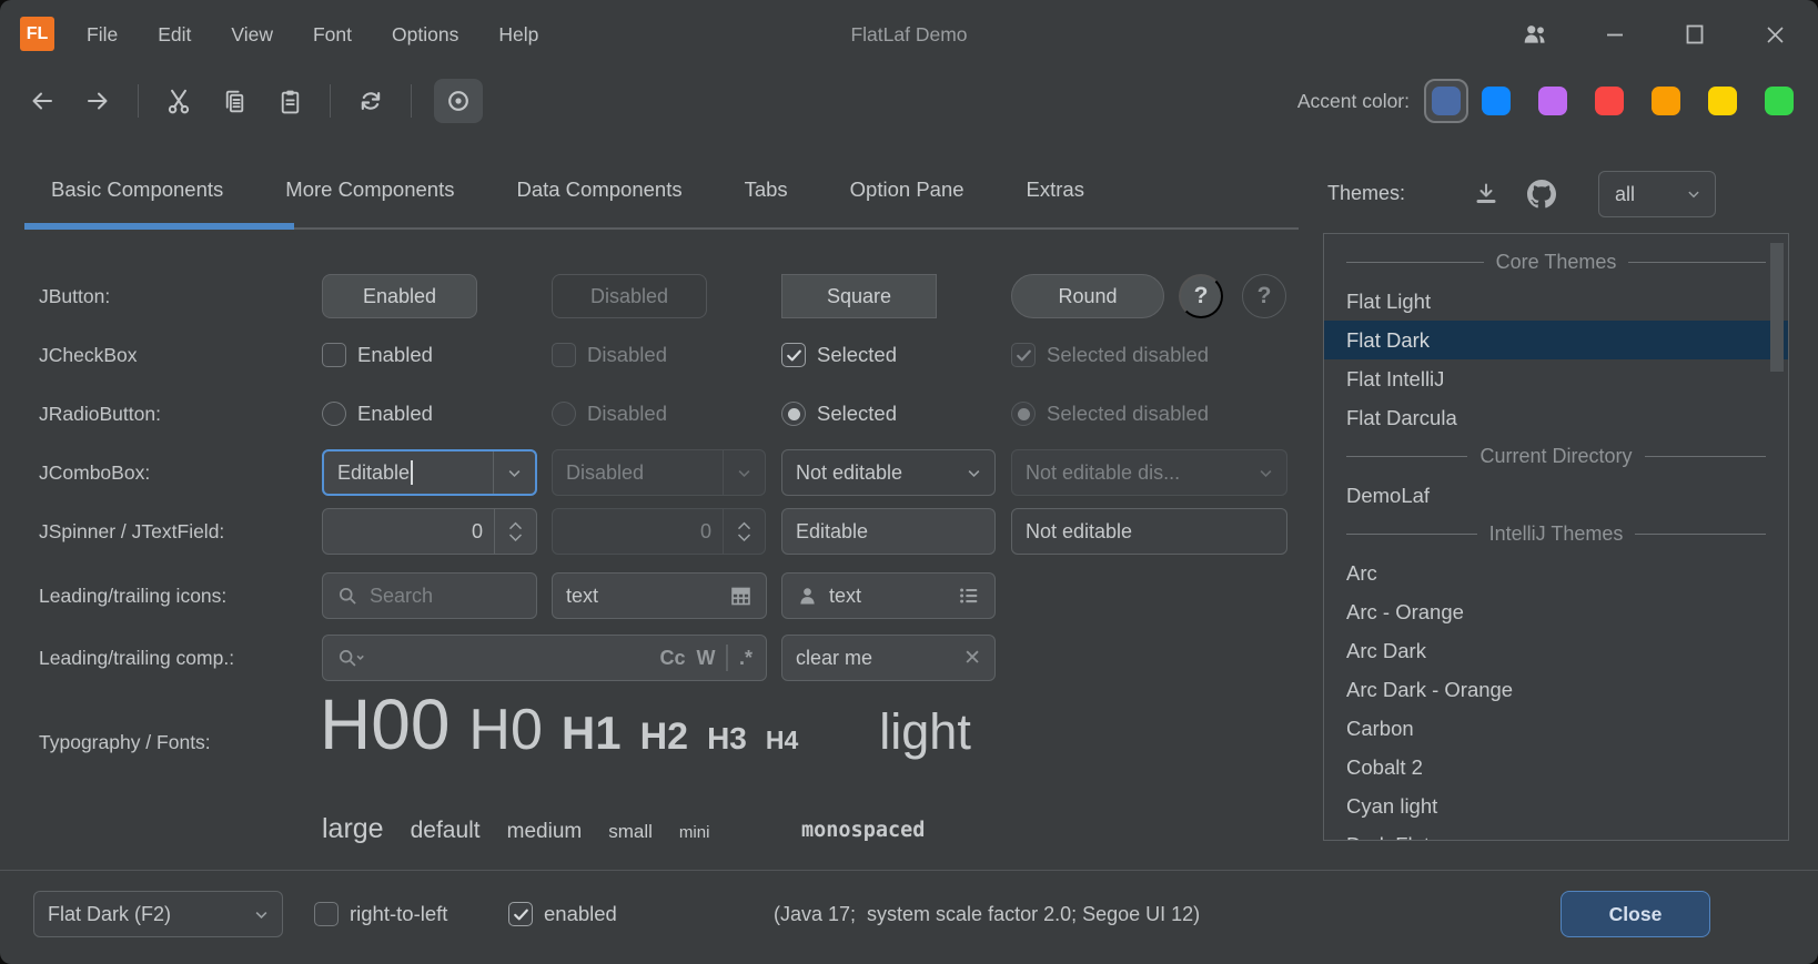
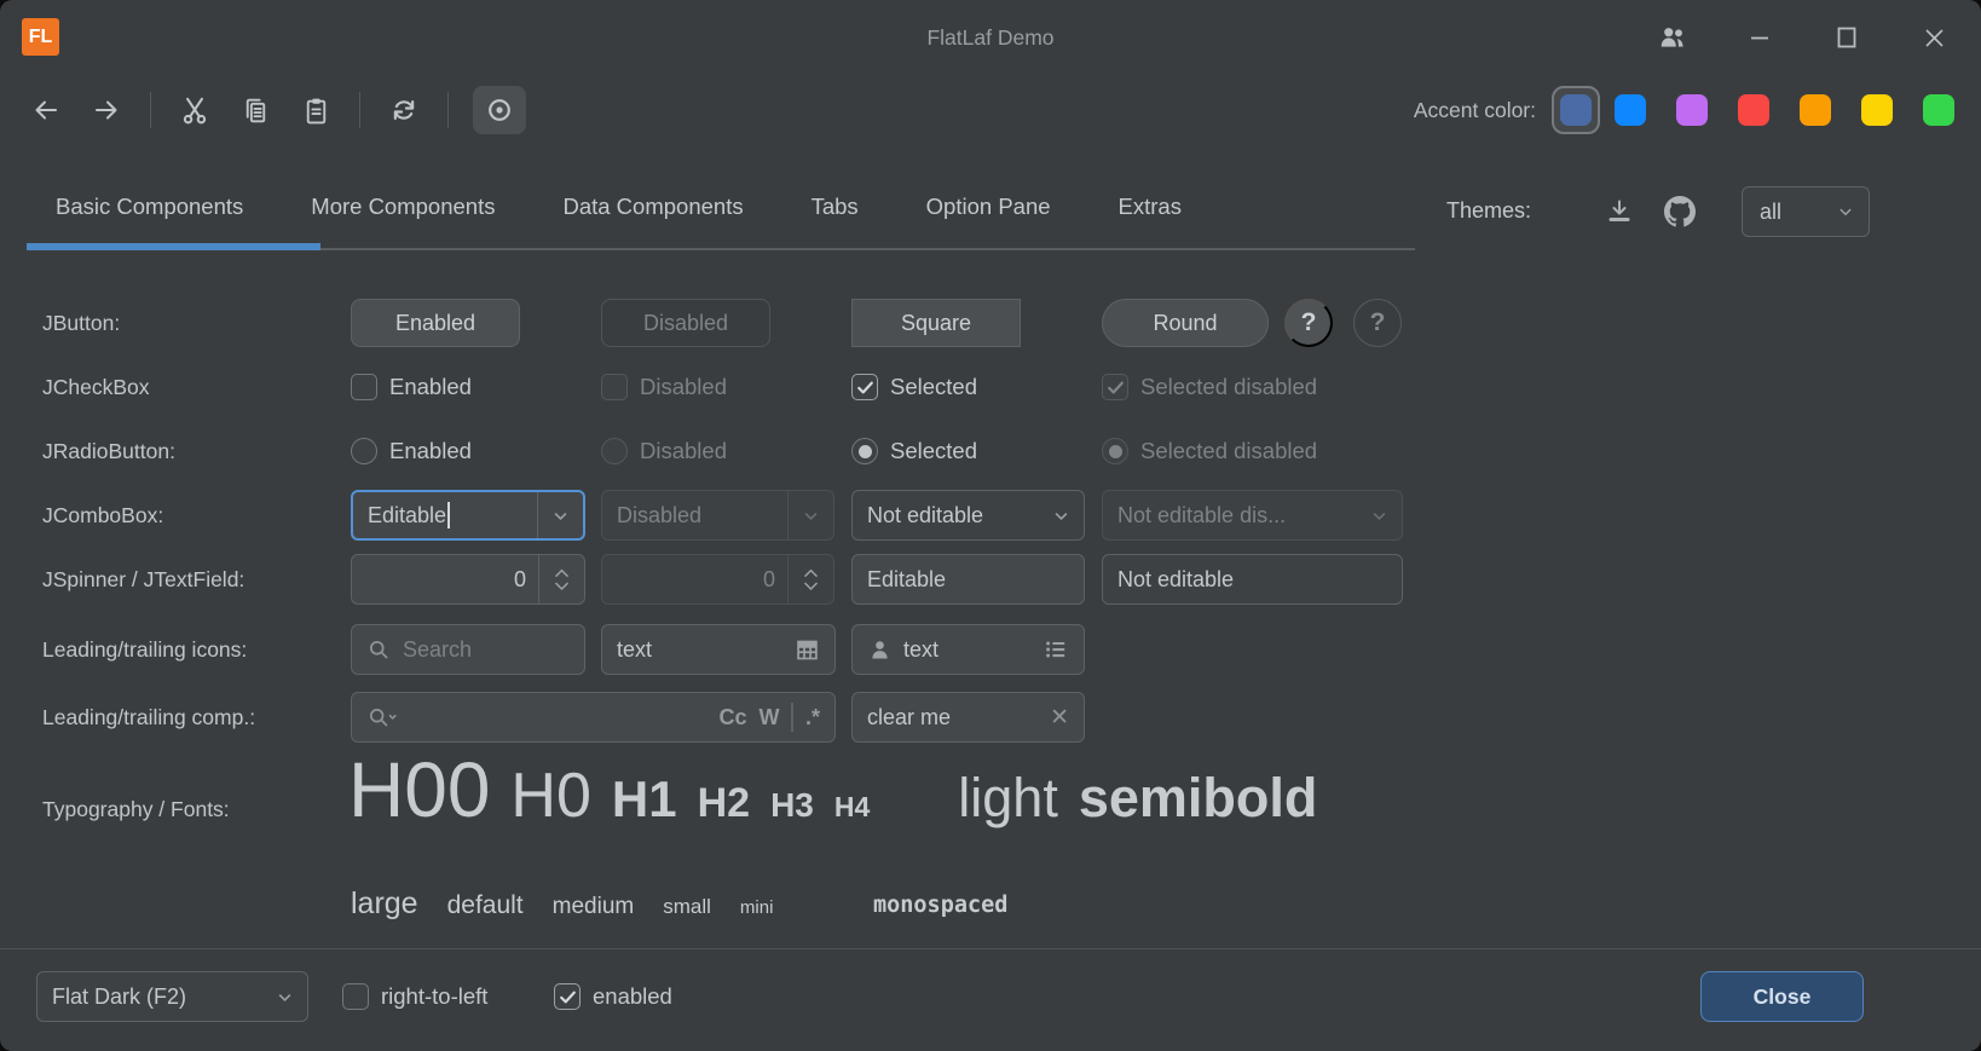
  FL
- File
- Edit
- View
- Font
- Options
- Help
  FlatLaf Demo
  Accent color:
  Basic Components
  More Components
  Data Components
  Tabs
  Option Pane
  Extras
  Themes:
  all
- Core Themes
- Flat Light
- Flat Dark
- Flat IntelliJ
- Flat Darcula
- Current Directory
- DemoLaf
- IntelliJ Themes
- Arc
- Arc - Orange
- Arc Dark
- Arc Dark - Orange
- Carbon
- Cobalt 2
- Cyan light
  JButton:
  JCheckBox
  JRadioButton:
  JComboBox:
  JSpinner / JTextField:
  Leading/trailing icons:
  Leading/trailing comp.:
  Typography / Fonts:
  Enabled
  Disabled
  Square
  Round
  ?
  ?
  Enabled
  Disabled
  Selected
  Selected disabled
  Enabled
  Disabled
  Selected
  Selected disabled
  Editable
  Disabled
  Not editable
  Not editable dis...
  0
  0
  Editable
  Not editable
  Search
  text
  text
  Cc
  W
  .*
  clear me
  ✕
  H00
  H0
  H1
  H2
  H3
  H4
  light
+ semibold
  large
  default
  medium
  small
  mini
  monospaced
  Flat Dark (F2)
  right-to-left
  enabled
- (Java 17; system scale factor 2.0; Segoe UI 12)
  Close
